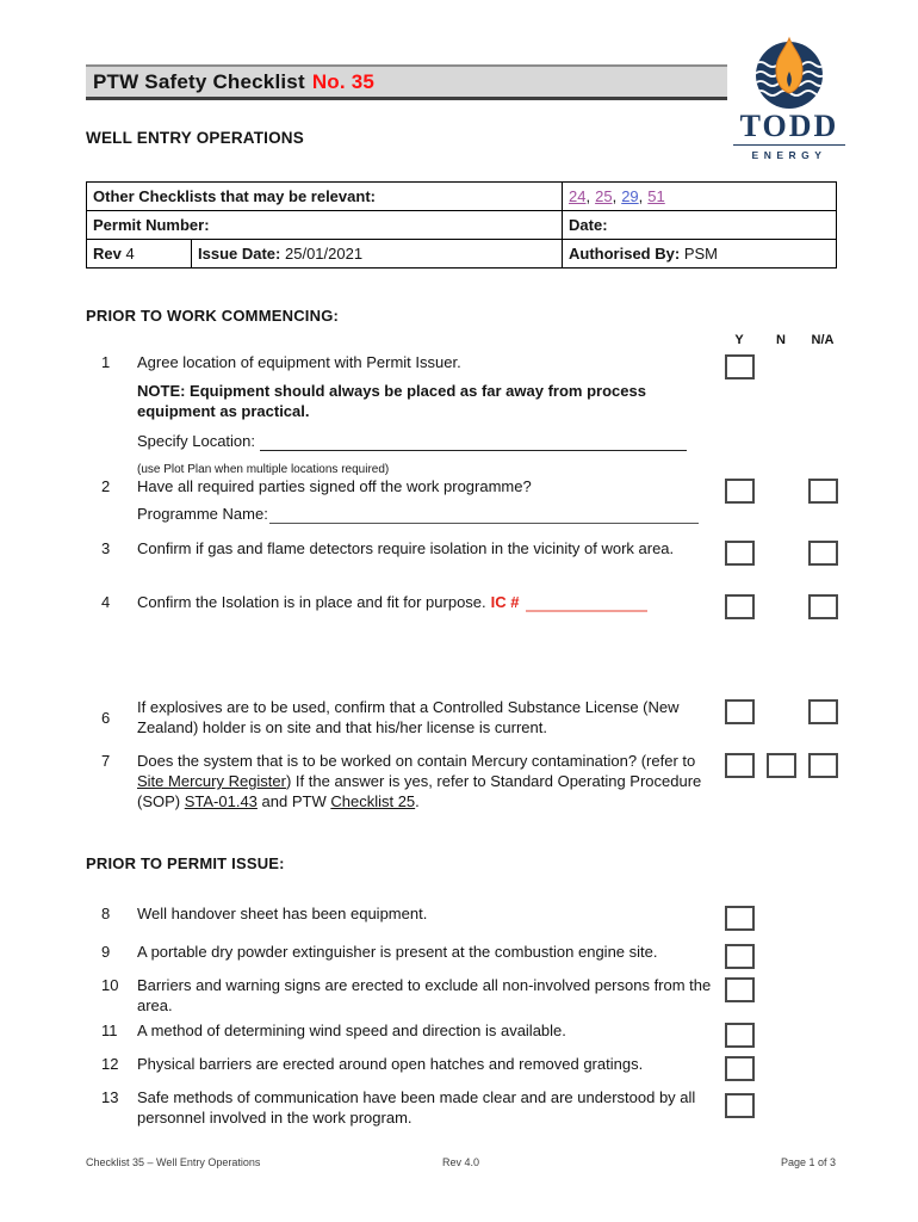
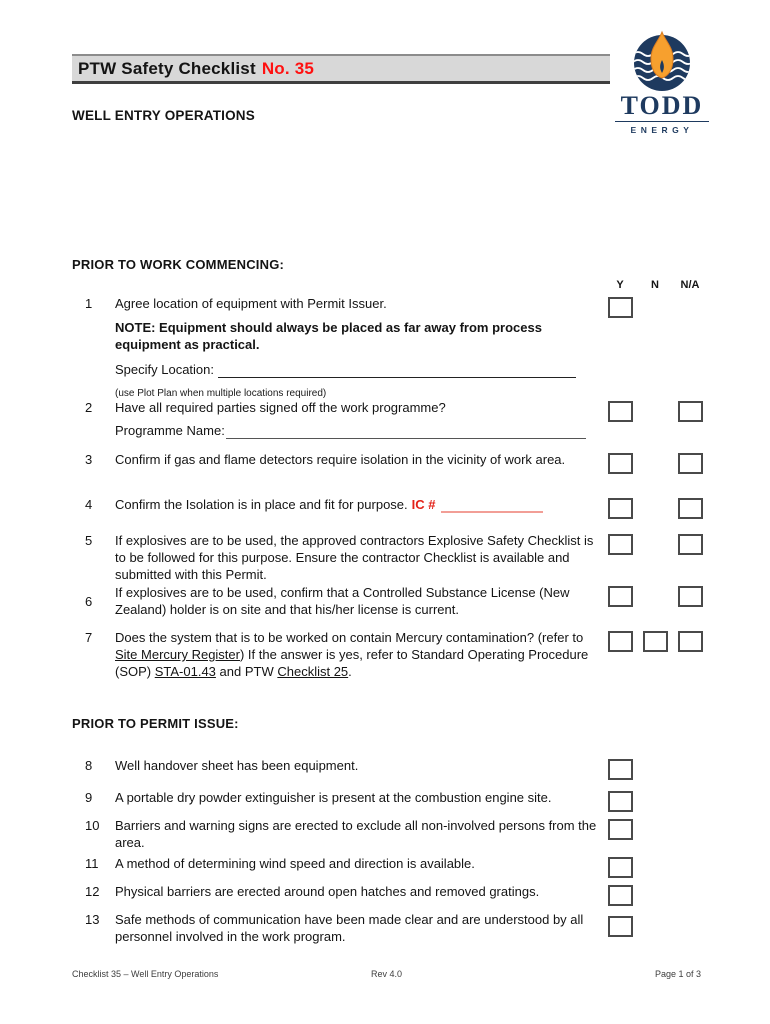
  PTW Safety Checklist No. 35
  TODD
  ENERGY
  WELL ENTRY OPERATIONS
- Other Checklists that may be relevant:	24, 25, 29, 51
- Permit Number:	Date:
- Rev 4	Issue Date: 25/01/2021	Authorised By: PSM
  PRIOR TO WORK COMMENCING:
  Y
  N
  N/A
  1
  Agree location of equipment with Permit Issuer.
  NOTE: Equipment should always be placed as far away from process equipment as practical.
  Specify Location:
  (use Plot Plan when multiple locations required)
  2
  Have all required parties signed off the work programme?
  Programme Name:
  3
  Confirm if gas and flame detectors require isolation in the vicinity of work area.
  4
  Confirm the Isolation is in place and fit for purpose. IC #
+ 5
+ If explosives are to be used, the approved contractors Explosive Safety Checklist is to be followed for this purpose. Ensure the contractor Checklist is available and submitted with this Permit.
  6
  If explosives are to be used, confirm that a Controlled Substance License (New Zealand) holder is on site and that his/her license is current.
  7
  Does the system that is to be worked on contain Mercury contamination? (refer to Site Mercury Register) If the answer is yes, refer to Standard Operating Procedure (SOP) STA-01.43 and PTW Checklist 25.
  PRIOR TO PERMIT ISSUE:
  8
  Well handover sheet has been equipment.
  9
  A portable dry powder extinguisher is present at the combustion engine site.
  10
  Barriers and warning signs are erected to exclude all non-involved persons from the area.
  11
  A method of determining wind speed and direction is available.
  12
  Physical barriers are erected around open hatches and removed gratings.
  13
  Safe methods of communication have been made clear and are understood by all personnel involved in the work program.
  Checklist 35 – Well Entry Operations
  Rev 4.0
  Page 1 of 3
